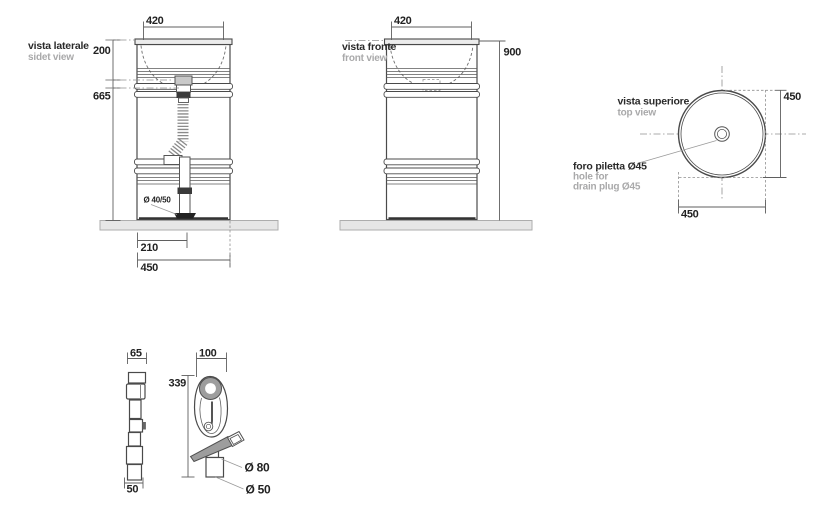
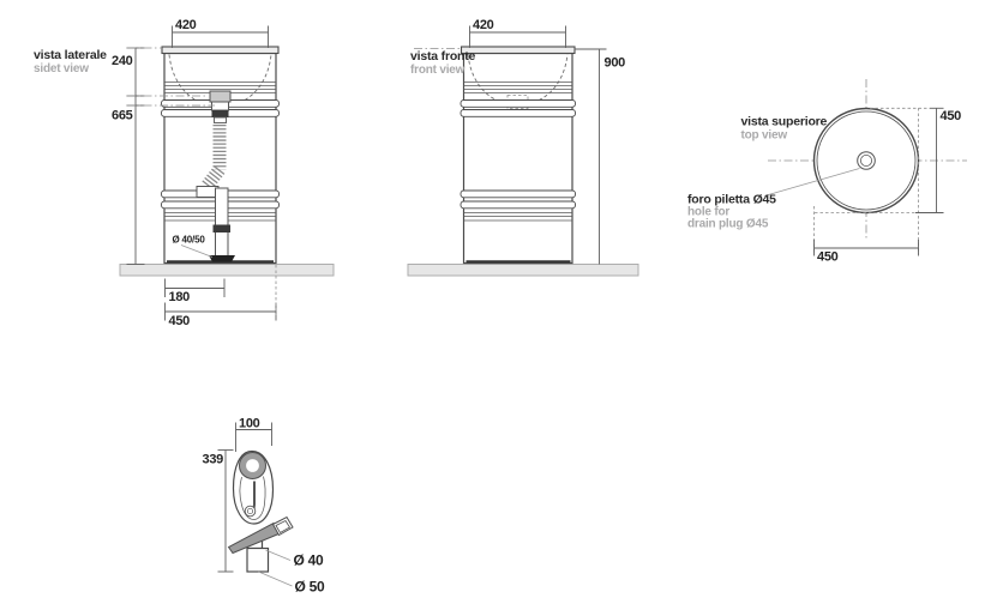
  Ø 40/50
  420
- 200
+ 240
  665
- 210
+ 180
  450
  vista laterale
  sidet view
  420
  900
  vista fronte
  front view
  450
  450
  foro piletta Ø45
  hole for
  drain plug Ø45
  vista superiore
  top view
- 65
- 50
  100
  339
- Ø 80
+ Ø 40
  Ø 50
